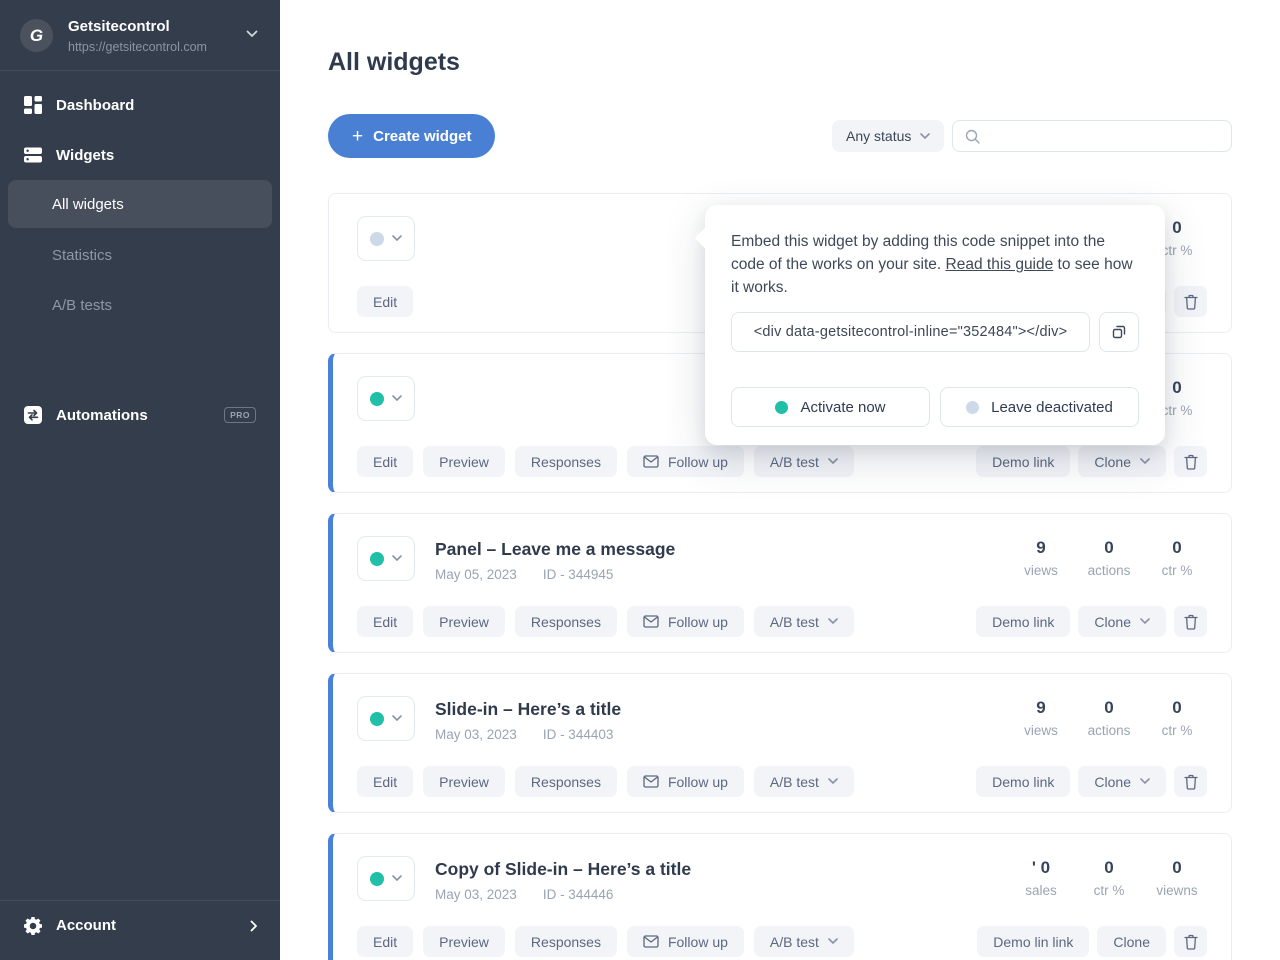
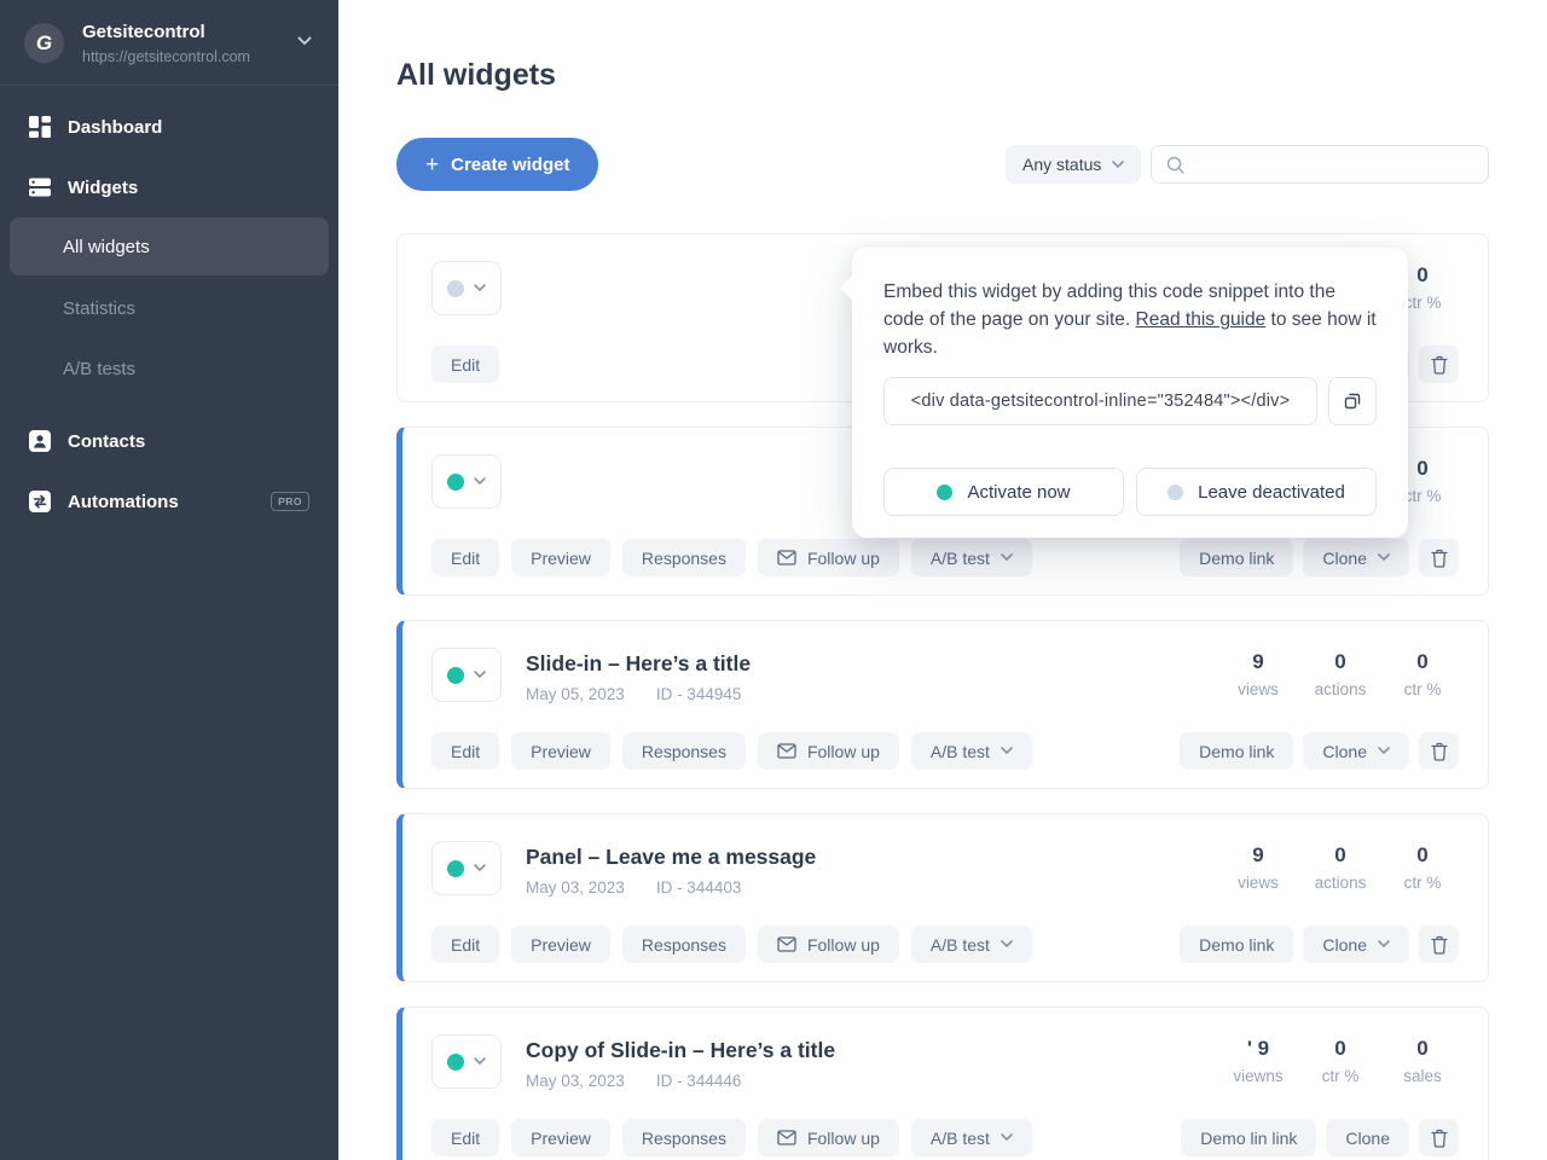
  G
  Getsitecontrol
  https://getsitecontrol.com
  Dashboard
  Widgets
  All widgets
  Statistics
  A/B tests
+ Contacts
  Automations
  PRO
- Account
  All widgets
  +
  Create widget
  Any status
  0
  tr %
  Edit
  0
  tr %
  Edit
  Preview
  Responses
  Follow up
  A/B test
  Demo link
  Clone
- Panel – Leave me a message
+ Slide-in – Here’s a title
  May 05, 2023
  ID - 344945
  9
  views
  0
  actions
  0
  ctr %
  Edit
  Preview
  Responses
  Follow up
  A/B test
  Demo link
  Clone
- Slide-in – Here’s a title
+ Panel – Leave me a message
  May 03, 2023
  ID - 344403
  9
  views
  0
  actions
  0
  ctr %
  Edit
  Preview
  Responses
  Follow up
  A/B test
  Demo link
  Clone
  Copy of Slide-in – Here’s a title
  May 03, 2023
  ID - 344446
- ' 0
+ ' 9
- sales
+ viewns
  0
  ctr %
  0
- viewns
+ sales
  Edit
  Preview
  Responses
  Follow up
  A/B test
  Demo lin link
  Clone
- Embed this widget by adding this code snippet into the code of the works on your site. Read this guide to see how it works.
+ Embed this widget by adding this code snippet into the code of the page on your site. Read this guide to see how it works.
  <div data-getsitecontrol-inline="352484"></div>
  Activate now
  Leave deactivated
